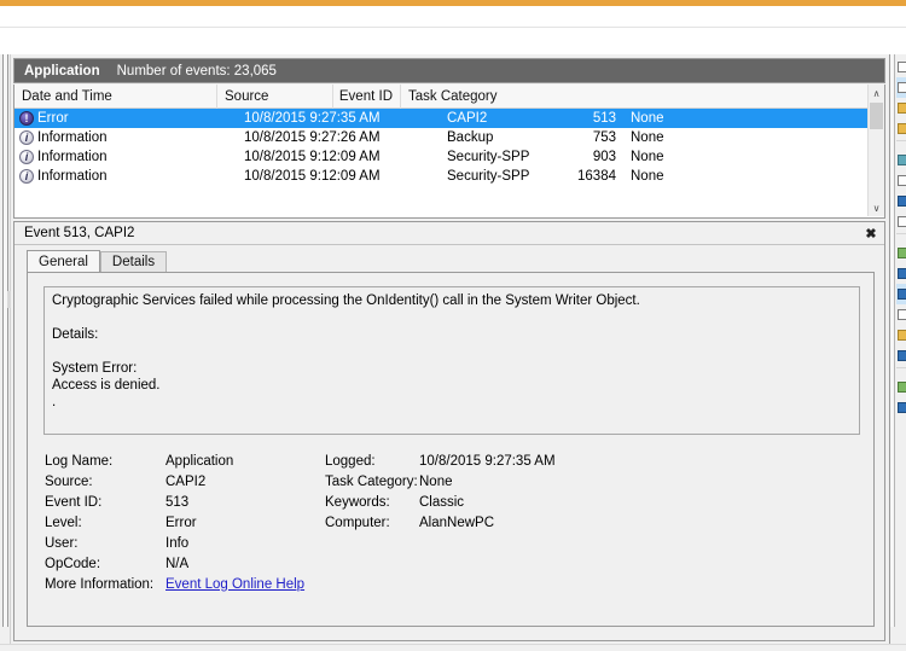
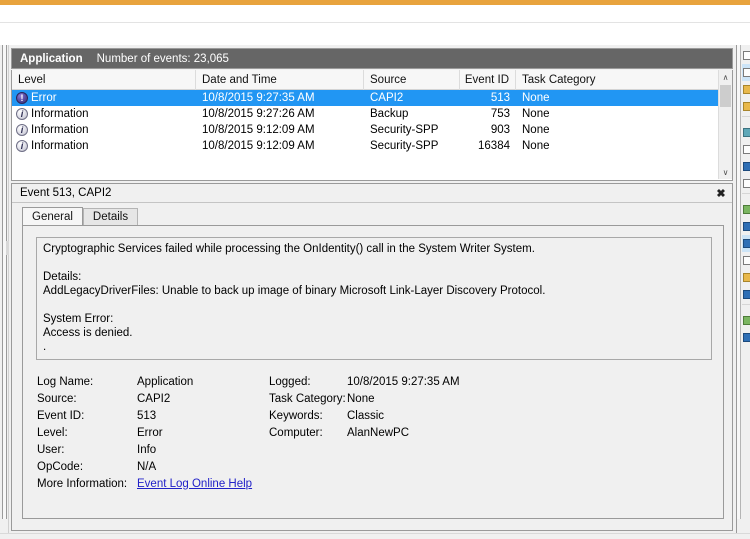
  Application
  Number of events: 23,065
+ Level
  Date and Time
  Source
  Event ID
  Task Category
  Error
  10/8/2015 9:27:35 AM
  CAPI2
  513
  None
  Information
  10/8/2015 9:27:26 AM
  Backup
  753
  None
  Information
  10/8/2015 9:12:09 AM
  Security-SPP
  903
  None
  Information
  10/8/2015 9:12:09 AM
  Security-SPP
  16384
  None
  ∧
  ∨
  Event 513, CAPI2
  ✖
  General
  Details
- Cryptographic Services failed while processing the OnIdentity() call in the System Writer Object.
+ Cryptographic Services failed while processing the OnIdentity() call in the System Writer System.
  Details:
+ AddLegacyDriverFiles: Unable to back up image of binary Microsoft Link-Layer Discovery Protocol.
  System Error:
  Access is denied.
  .
  Log Name:
  Application
  Source:
  CAPI2
  Event ID:
  513
  Level:
  Error
  User:
  Info
  OpCode:
  N/A
  More Information:
  Event Log Online Help
  Logged:
  10/8/2015 9:27:35 AM
  Task Category:
  None
  Keywords:
  Classic
  Computer:
  AlanNewPC
